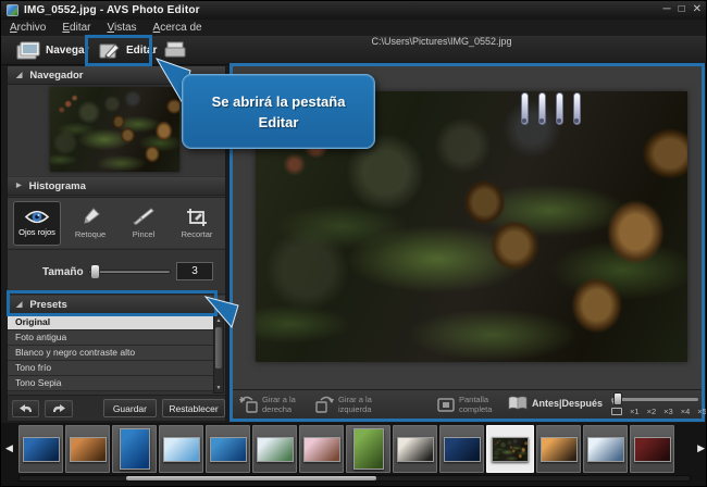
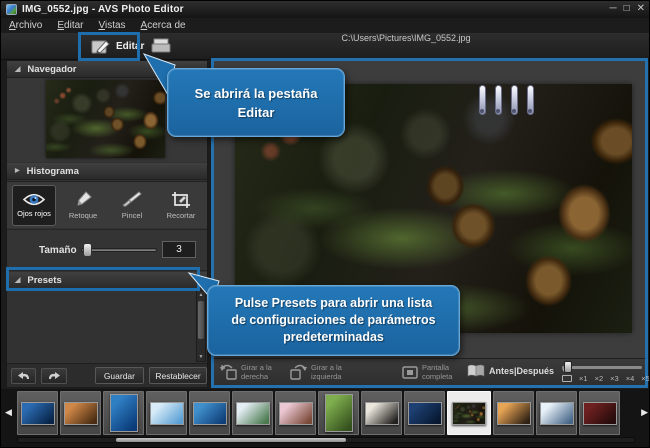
  IMG_0552.jpg - AVS Photo Editor
  ─
  □
  ✕
  Archivo
  Editar
  Vistas
  Acerca de
- Navegar
  Editar
  C:\Users\Pictures\IMG_0552.jpg
  Navegador
  Histograma
  Ojos rojos
  Retoque
  Pincel
  Recortar
  Tamaño
  3
  Presets
- Original
- Foto antigua
- Blanco y negro contraste alto
- Tono frío
- Tono Sepia
  Guardar
  Restablecer
  Girar a la
  derecha
  Girar a la
  izquierda
  Pantalla
  completa
  Antes|Después
  ×1
  ×2
  ×3
  ×4
  ×5
  Se abrirá la pestaña
  Editar
+ Pulse Presets para abrir una lista
+ de configuraciones de parámetros
+ predeterminadas
  ◀
  ▶
